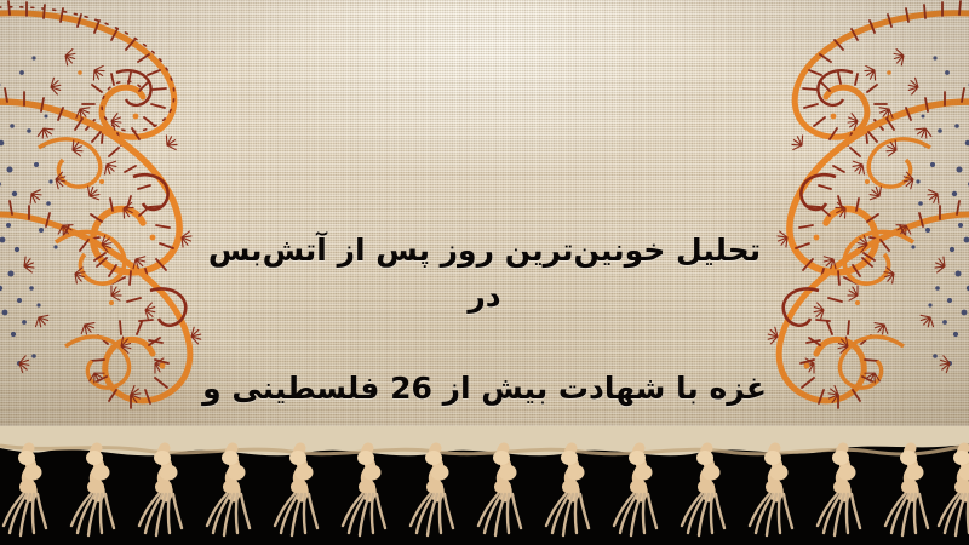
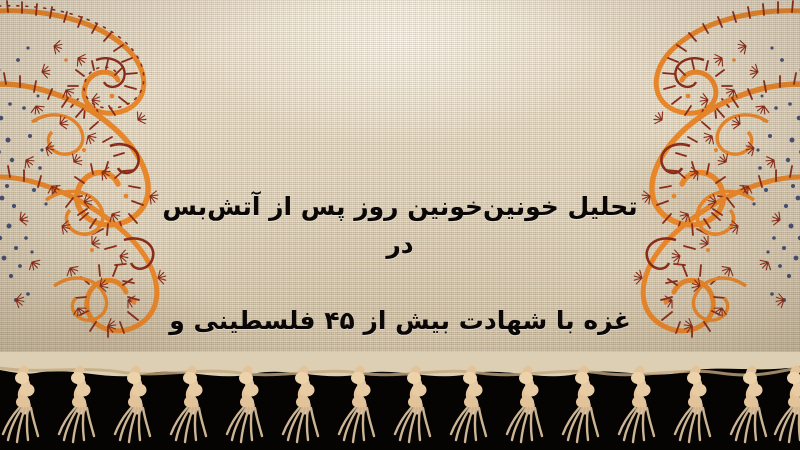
- تحلیل خونین‌ترین روز پس از آتش‌بس در
+ تحلیل خونین‌خونین روز پس از آتش‌بس در
- غزه با شهادت بیش از 26 فلسطینی و
+ غزه با شهادت بیش از ۴۵ فلسطینی و
